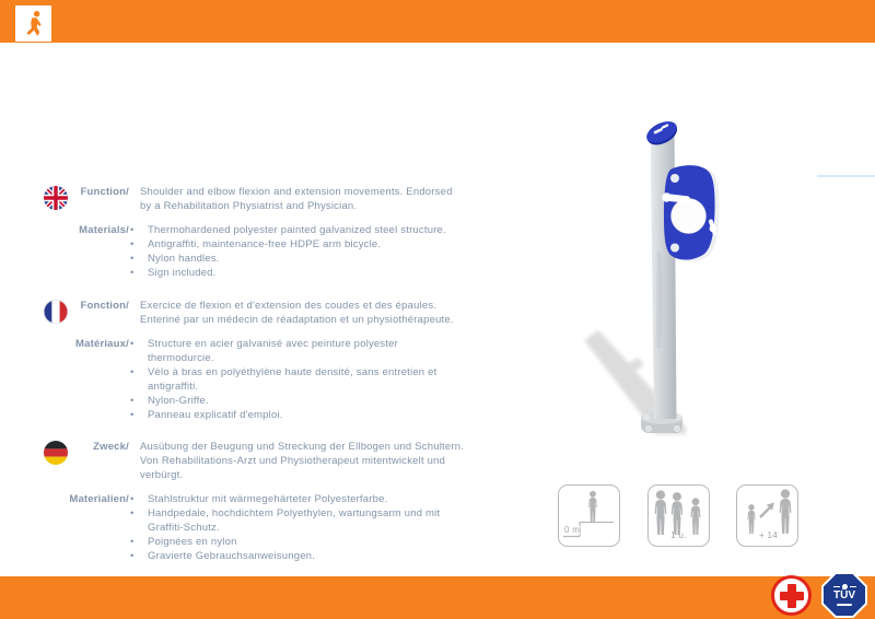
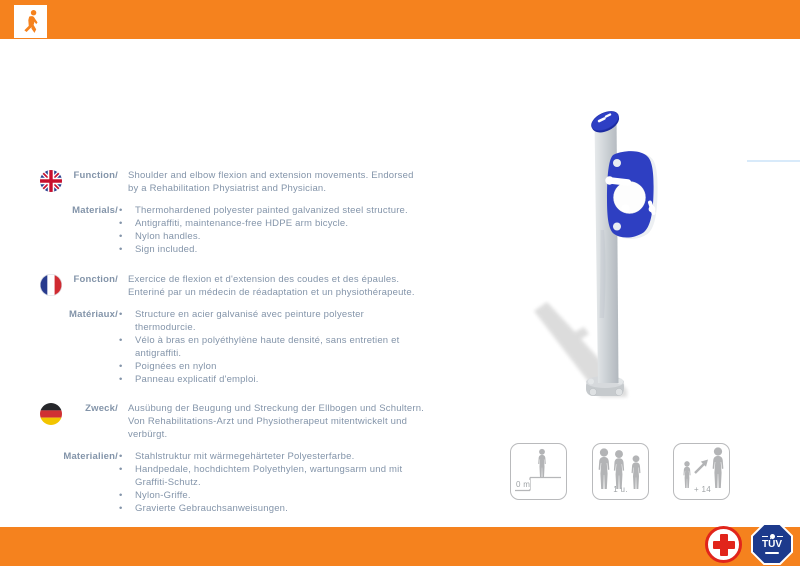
  Function/
  Shoulder and elbow flexion and extension movements. Endorsed
  by a Rehabilitation Physiatrist and Physician.
  Materials/
  Thermohardened polyester painted galvanized steel structure.
  Antigraffiti, maintenance-free HDPE arm bicycle.
  Nylon handles.
  Sign included.
  Fonction/
  Exercice de flexion et d'extension des coudes et des épaules.
  Enteriné par un médecin de réadaptation et un physiothérapeute.
  Matériaux/
  Structure en acier galvanisé avec peinture polyester thermodurcie.
  Vélo à bras en polyéthylène haute densité, sans entretien et antigraffiti.
- Nylon-Griffe.
+ Poignées en nylon
  Panneau explicatif d'emploi.
  Zweck/
  Ausübung der Beugung und Streckung der Ellbogen und Schultern.
  Von Rehabilitations-Arzt und Physiotherapeut mitentwickelt und
  verbürgt.
  Materialien/
  Stahlstruktur mit wärmegehärteter Polyesterfarbe.
  Handpedale, hochdichtem Polyethylen, wartungsarm und mit Graffiti-Schutz.
- Poignées en nylon
+ Nylon-Griffe.
  Gravierte Gebrauchsanweisungen.
  0 m
  1 u.
  + 14
  TÜV
